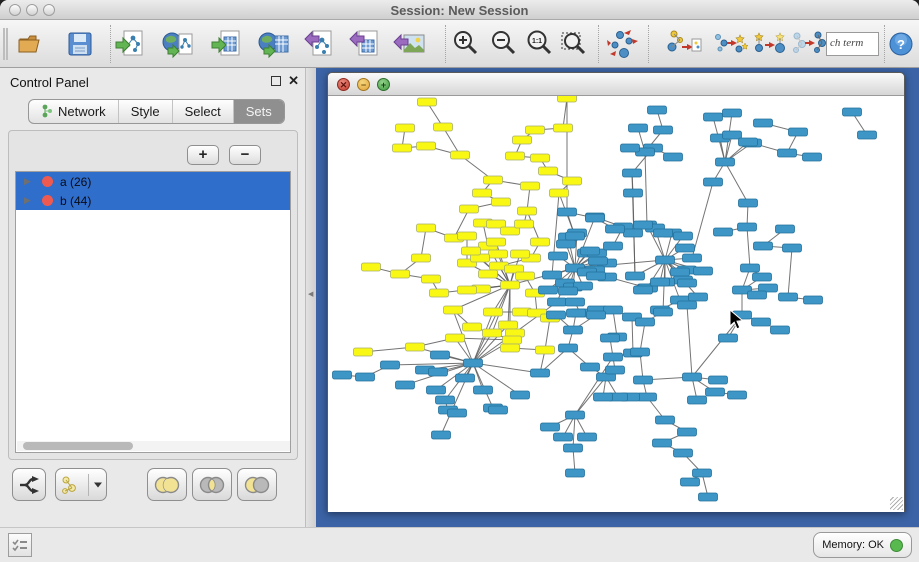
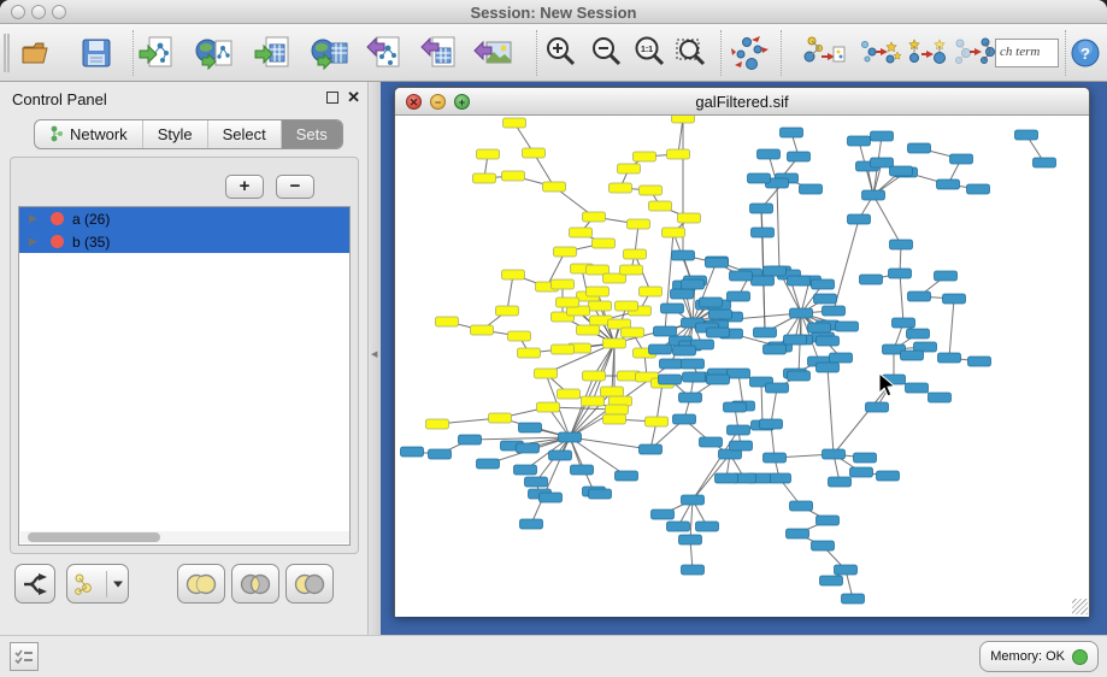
  Session: New Session
  ch term
  ?
  Control Panel
  ✕
  Network
  Style
  Select
  Sets
  +
  −
  ▶
  a (26)
  ▶
- b (44)
+ b (35)
  ✕
  −
  +
+ galFiltered.sif
  Memory: OK
